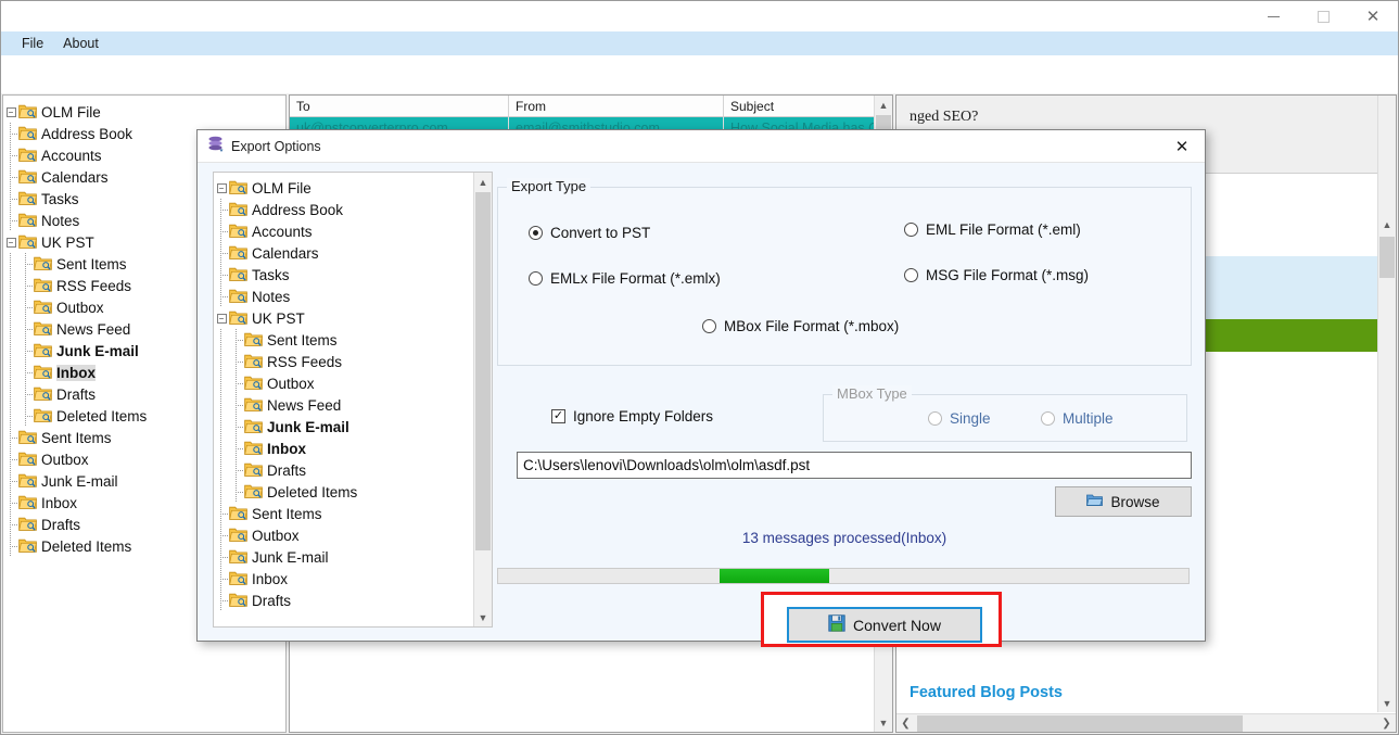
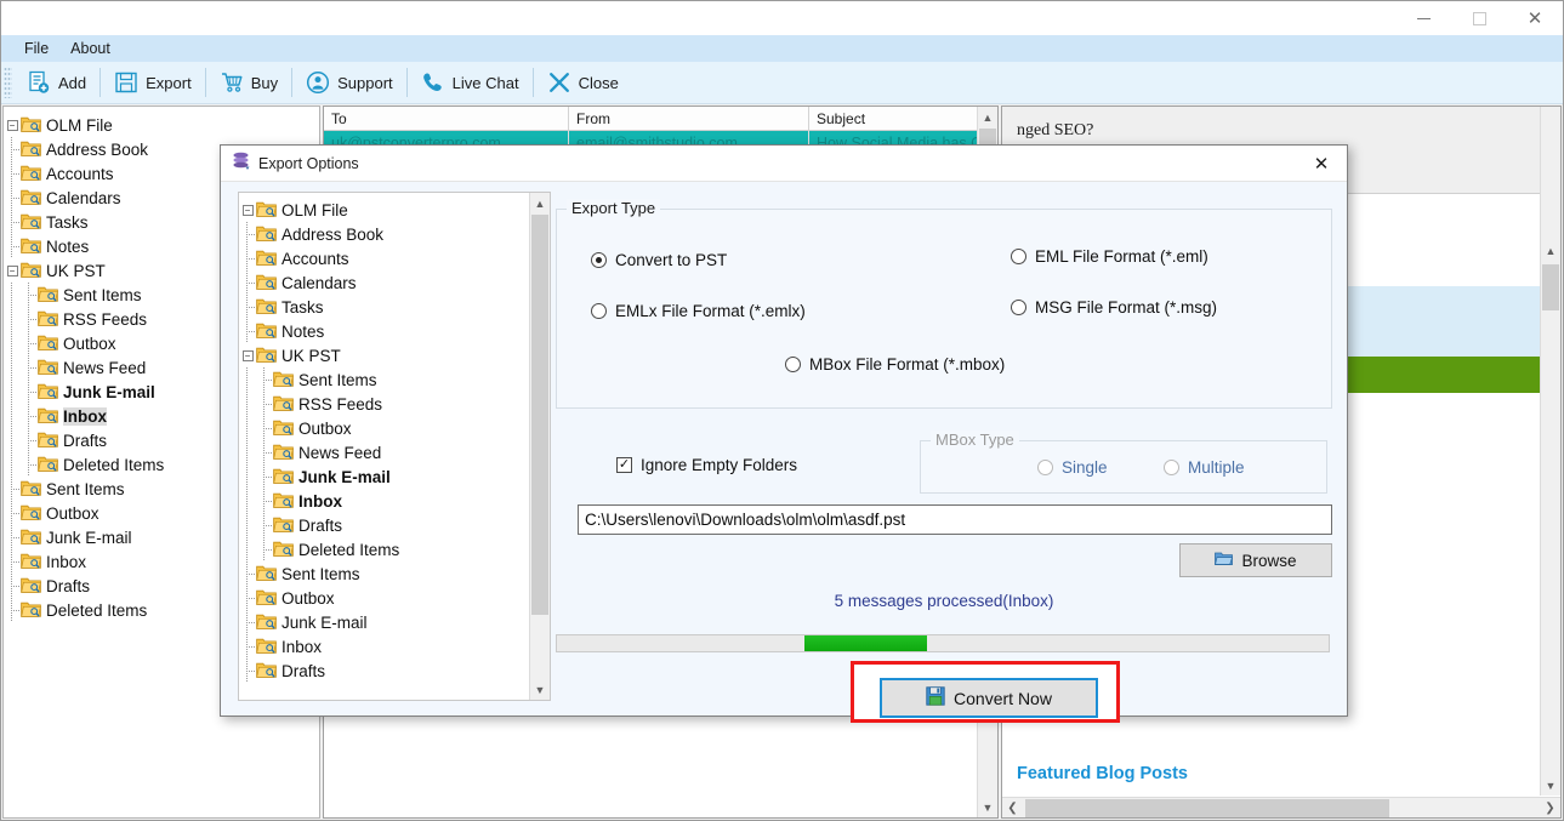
  ✕
  File
  About
+ Add
+ Export
+ Buy
+ Support
+ Live Chat
+ Close
  −
  OLM File
  Address Book
  Accounts
  Calendars
  Tasks
  Notes
  −
  UK PST
  Sent Items
  RSS Feeds
  Outbox
  News Feed
  Junk E-mail
  Inbox
  Drafts
  Deleted Items
  Sent Items
  Outbox
  Junk E-mail
  Inbox
  Drafts
  Deleted Items
  To
  From
  Subject
  uk@pstconverterpro.com
  email@smithstudio.com
  How Social Media has
  ▲
  ▼
  nged SEO?
  Featured Blog Posts
  ▲
  ▼
  ❮
  ❯
  Export Options
  ✕
  −
  OLM File
  Address Book
  Accounts
  Calendars
  Tasks
  Notes
  −
  UK PST
  Sent Items
  RSS Feeds
  Outbox
  News Feed
  Junk E-mail
  Inbox
  Drafts
  Deleted Items
  Sent Items
  Outbox
  Junk E-mail
  Inbox
  Drafts
  ▲
  ▼
  Export Type
  Convert to PST
  EML File Format (*.eml)
  EMLx File Format (*.emlx)
  MSG File Format (*.msg)
  MBox File Format (*.mbox)
  ✓
  Ignore Empty Folders
  MBox Type
  Single
  Multiple
  C:\Users\lenovi\Downloads\olm\olm\asdf.pst
  Browse
- 13 messages processed(Inbox)
+ 5 messages processed(Inbox)
  Convert Now
